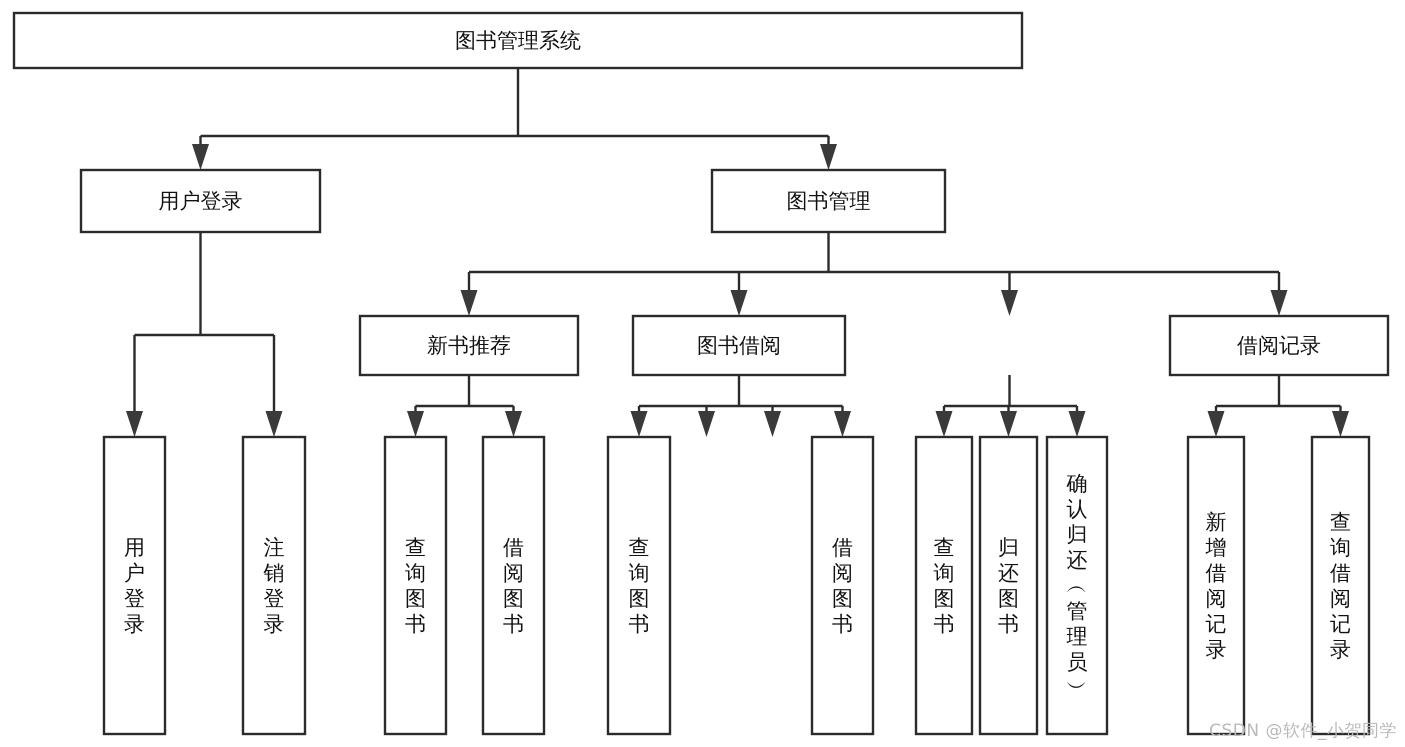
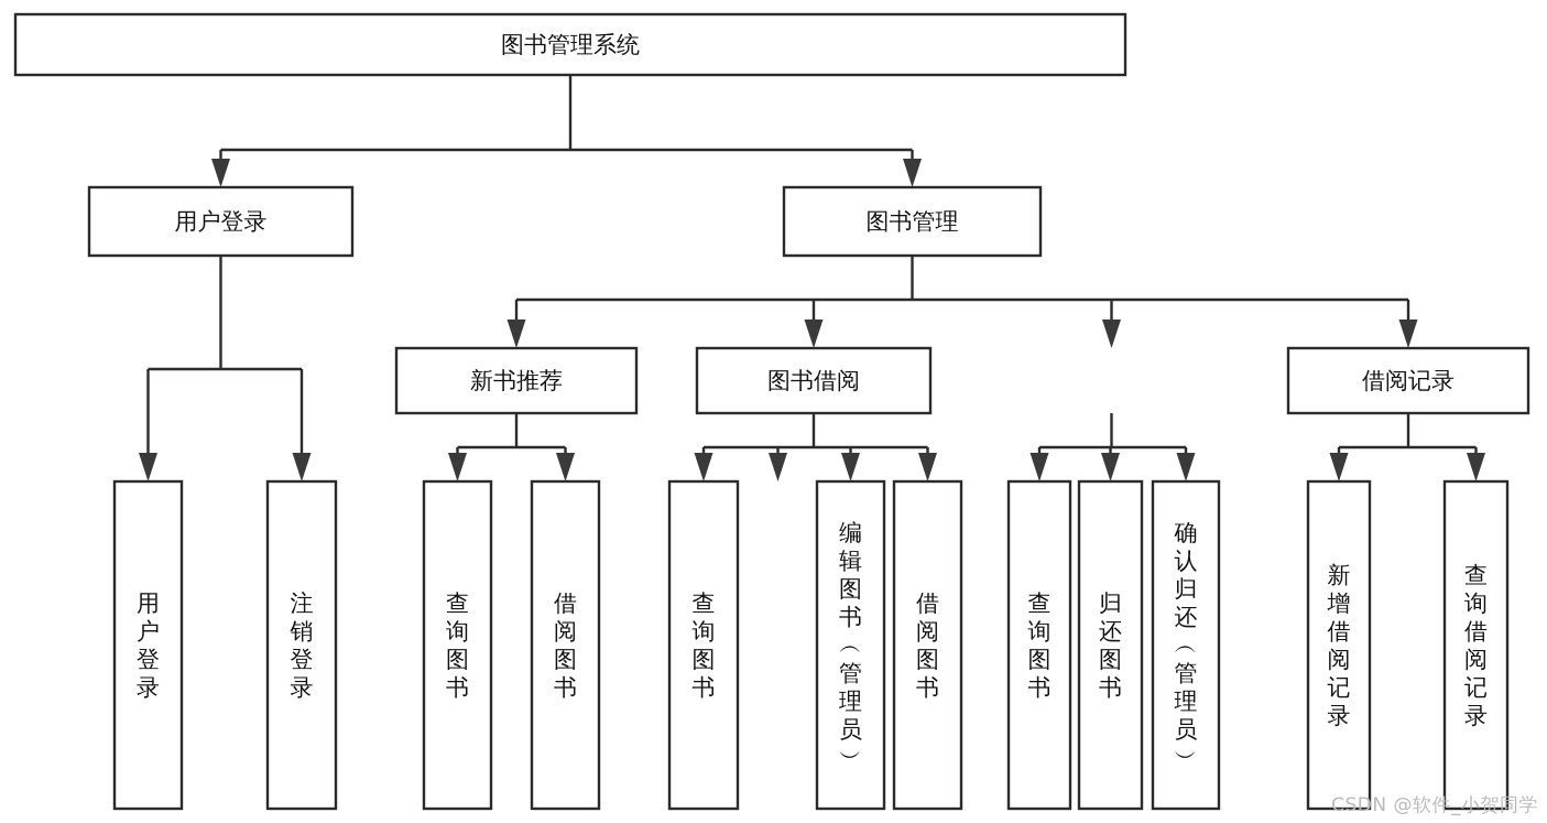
  图书管理系统
  用户登录
  图书管理
  新书推荐
  图书借阅
  借阅记录
  用户登录
  注销登录
  查询图书
  借阅图书
  查询图书
+ 编辑图书 ︵ 管理员 ︶
  借阅图书
  查询图书
  归还图书
  确认归还 ︵ 管理员 ︶
  新增借阅记录
  查询借阅记录
  CSDN @软件_小贺同学
